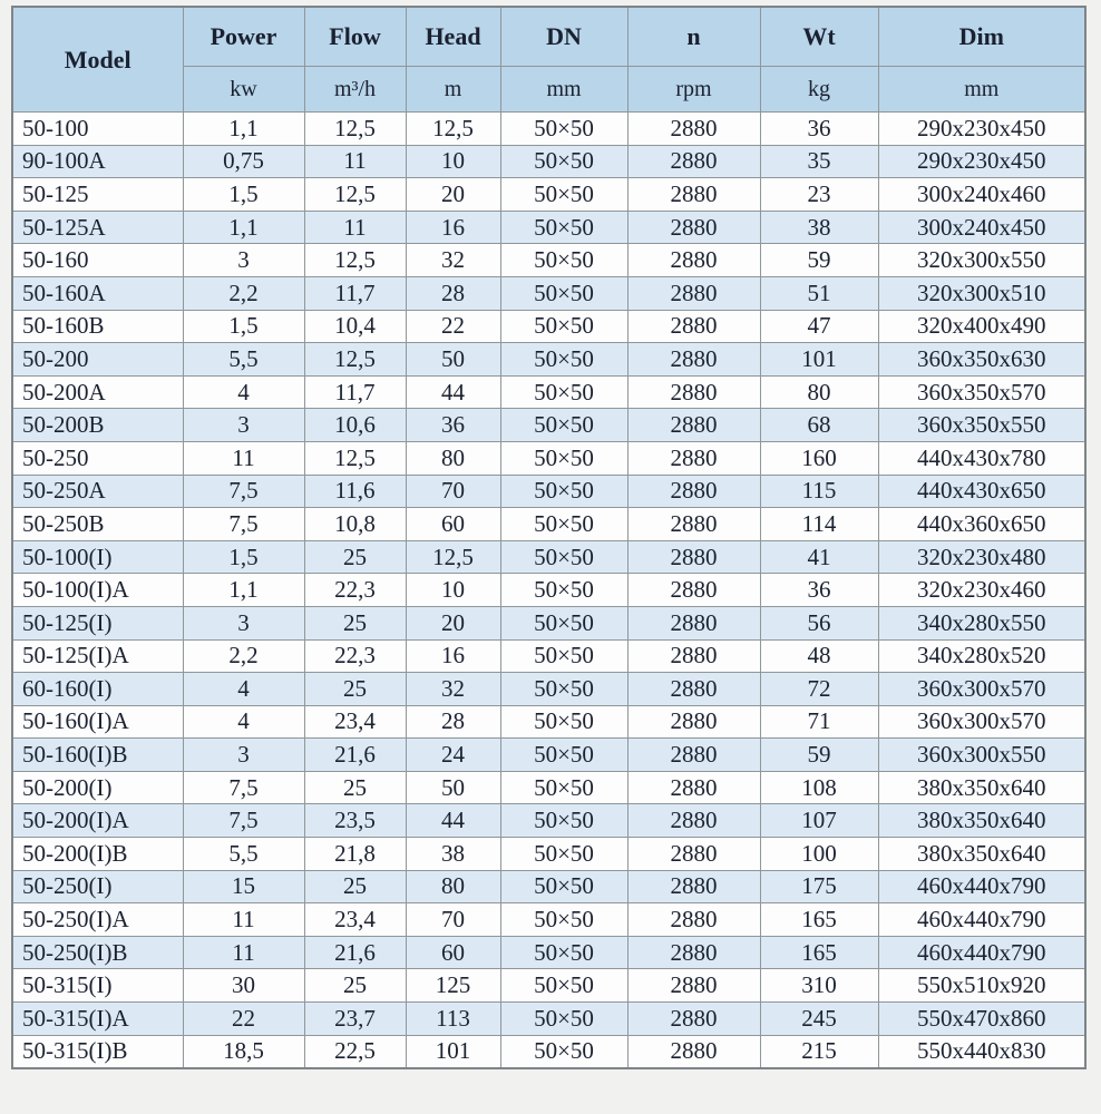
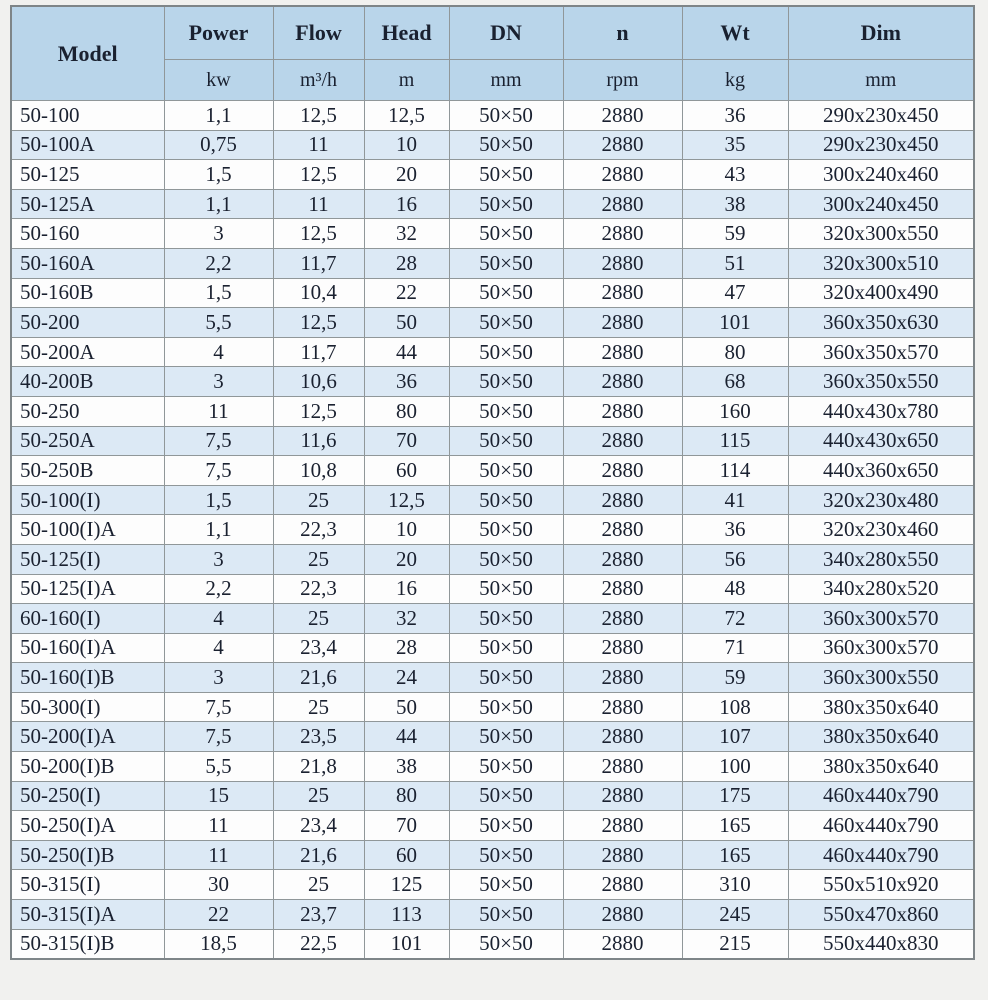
  Model	Power	Flow	Head	DN	n	Wt	Dim
  kw	m³/h	m	mm	rpm	kg	mm
  50-100	1,1	12,5	12,5	50×50	2880	36	290x230x450
- 90-100A	0,75	11	10	50×50	2880	35	290x230x450
+ 50-100A	0,75	11	10	50×50	2880	35	290x230x450
- 50-125	1,5	12,5	20	50×50	2880	23	300x240x460
+ 50-125	1,5	12,5	20	50×50	2880	43	300x240x460
  50-125A	1,1	11	16	50×50	2880	38	300x240x450
  50-160	3	12,5	32	50×50	2880	59	320x300x550
  50-160A	2,2	11,7	28	50×50	2880	51	320x300x510
  50-160B	1,5	10,4	22	50×50	2880	47	320x400x490
  50-200	5,5	12,5	50	50×50	2880	101	360x350x630
  50-200A	4	11,7	44	50×50	2880	80	360x350x570
- 50-200B	3	10,6	36	50×50	2880	68	360x350x550
+ 40-200B	3	10,6	36	50×50	2880	68	360x350x550
  50-250	11	12,5	80	50×50	2880	160	440x430x780
  50-250A	7,5	11,6	70	50×50	2880	115	440x430x650
  50-250B	7,5	10,8	60	50×50	2880	114	440x360x650
  50-100(I)	1,5	25	12,5	50×50	2880	41	320x230x480
  50-100(I)A	1,1	22,3	10	50×50	2880	36	320x230x460
  50-125(I)	3	25	20	50×50	2880	56	340x280x550
  50-125(I)A	2,2	22,3	16	50×50	2880	48	340x280x520
  60-160(I)	4	25	32	50×50	2880	72	360x300x570
  50-160(I)A	4	23,4	28	50×50	2880	71	360x300x570
  50-160(I)B	3	21,6	24	50×50	2880	59	360x300x550
- 50-200(I)	7,5	25	50	50×50	2880	108	380x350x640
+ 50-300(I)	7,5	25	50	50×50	2880	108	380x350x640
  50-200(I)A	7,5	23,5	44	50×50	2880	107	380x350x640
  50-200(I)B	5,5	21,8	38	50×50	2880	100	380x350x640
  50-250(I)	15	25	80	50×50	2880	175	460x440x790
  50-250(I)A	11	23,4	70	50×50	2880	165	460x440x790
  50-250(I)B	11	21,6	60	50×50	2880	165	460x440x790
  50-315(I)	30	25	125	50×50	2880	310	550x510x920
  50-315(I)A	22	23,7	113	50×50	2880	245	550x470x860
  50-315(I)B	18,5	22,5	101	50×50	2880	215	550x440x830
